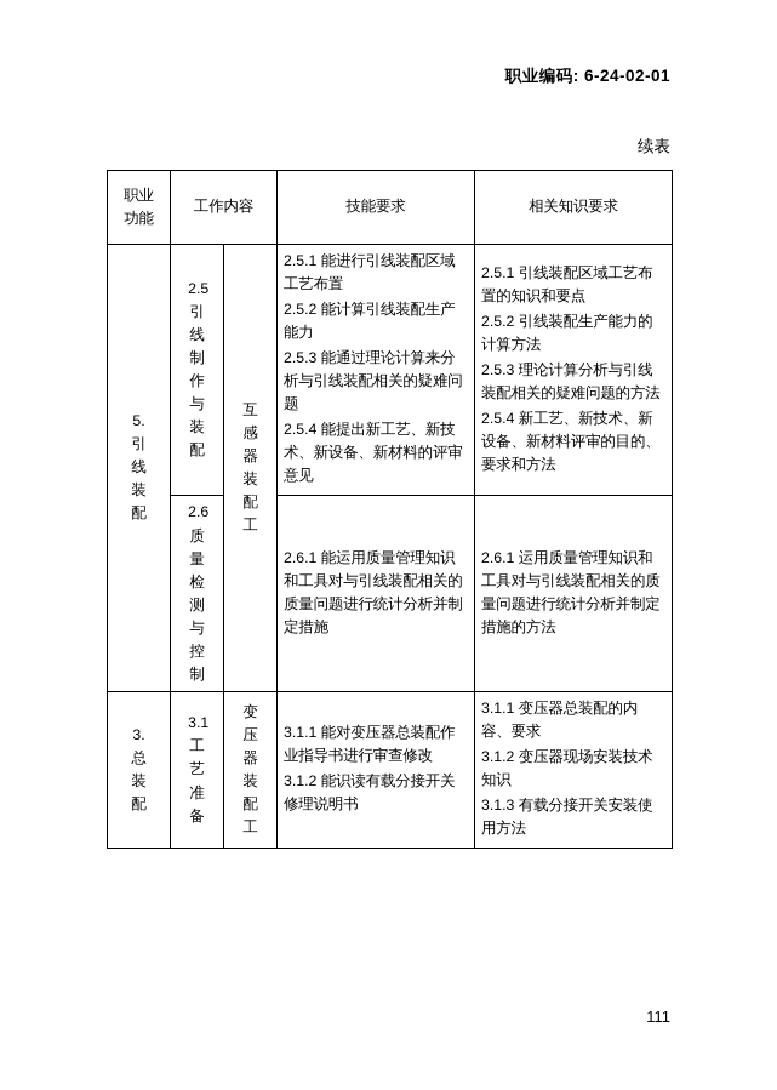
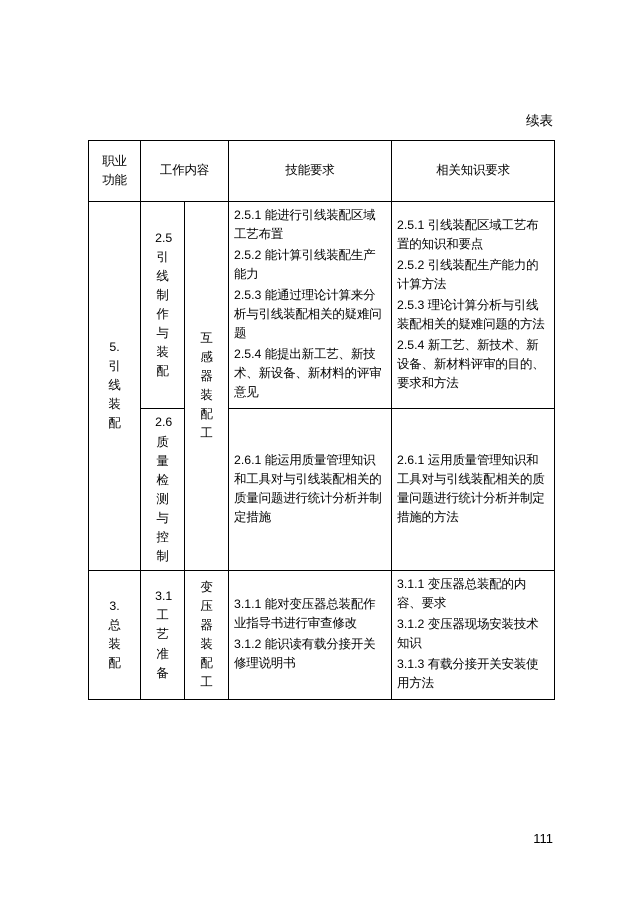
- 职业编码: 6-24-02-01
  续表
  职业功能	工作内容	技能要求	相关知识要求
  5.引线装配	2.5引线制作与装配	互感器装配工	2.5.1 能进行引线装配区域工艺布置 2.5.2 能计算引线装配生产能力 2.5.3 能通过理论计算来分析与引线装配相关的疑难问题 2.5.4 能提出新工艺、新技术、新设备、新材料的评审意见	2.5.1 引线装配区域工艺布置的知识和要点 2.5.2 引线装配生产能力的计算方法 2.5.3 理论计算分析与引线装配相关的疑难问题的方法 2.5.4 新工艺、新技术、新设备、新材料评审的目的、要求和方法
  2.6质量检测与控制	2.6.1 能运用质量管理知识和工具对与引线装配相关的质量问题进行统计分析并制定措施	2.6.1 运用质量管理知识和工具对与引线装配相关的质量问题进行统计分析并制定措施的方法
  3.总装配	3.1工艺准备	变压器装配工	3.1.1 能对变压器总装配作业指导书进行审查修改 3.1.2 能识读有载分接开关修理说明书	3.1.1 变压器总装配的内容、要求 3.1.2 变压器现场安装技术知识 3.1.3 有载分接开关安装使用方法
  111
